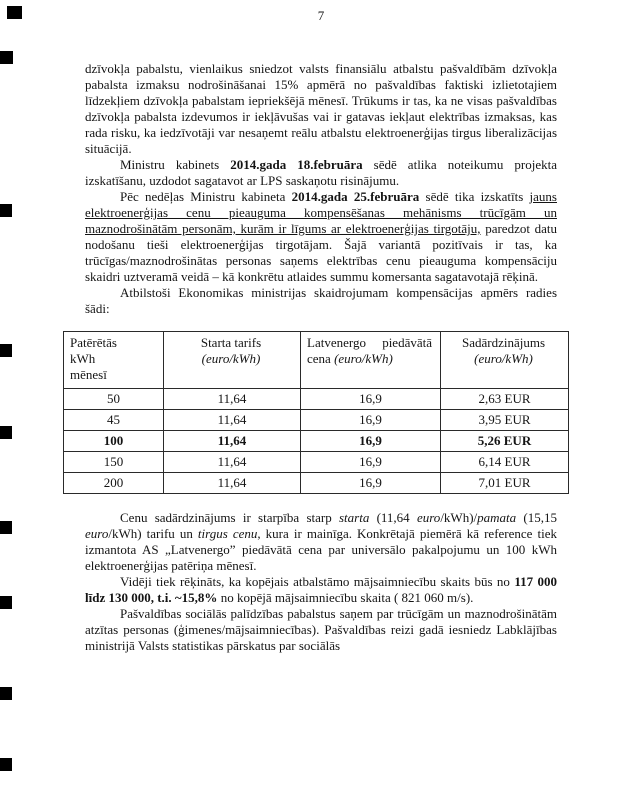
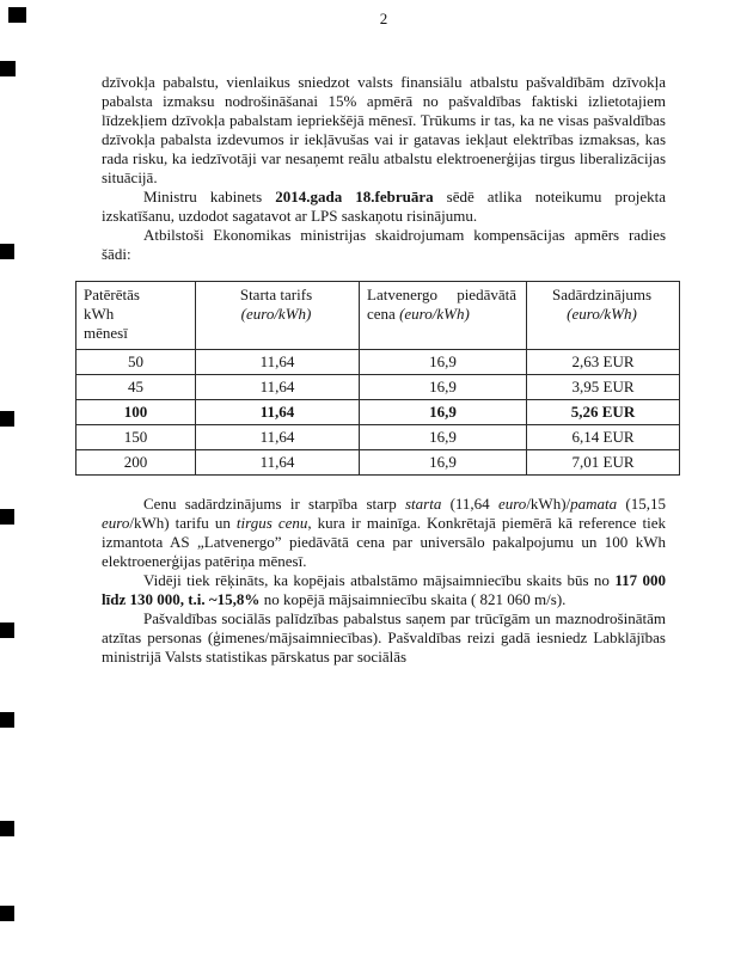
- 7
+ 2
  dzīvokļa pabalstu, vienlaikus sniedzot valsts finansiālu atbalstu pašvaldībām dzīvokļa pabalsta izmaksu nodrošināšanai 15% apmērā no pašvaldības faktiski izlietotajiem līdzekļiem dzīvokļa pabalstam iepriekšējā mēnesī. Trūkums ir tas, ka ne visas pašvaldības dzīvokļa pabalsta izdevumos ir iekļāvušas vai ir gatavas iekļaut elektrības izmaksas, kas rada risku, ka iedzīvotāji var nesaņemt reālu atbalstu elektroenerģijas tirgus liberalizācijas situācijā.
  Ministru kabinets 2014.gada 18.februāra sēdē atlika noteikumu projekta izskatīšanu, uzdodot sagatavot ar LPS saskaņotu risinājumu.
- Pēc nedēļas Ministru kabineta 2014.gada 25.februāra sēdē tika izskatīts jauns elektroenerģijas cenu pieauguma kompensēšanas mehānisms trūcīgām un maznodrošinātām personām, kurām ir līgums ar elektroenerģijas tirgotāju, paredzot datu nodošanu tieši elektroenerģijas tirgotājam. Šajā variantā pozitīvais ir tas, ka trūcīgas/maznodrošinātas personas saņems elektrības cenu pieauguma kompensāciju skaidri uztveramā veidā – kā konkrētu atlaides summu komersanta sagatavotajā rēķinā.
  Atbilstoši Ekonomikas ministrijas skaidrojumam kompensācijas apmērs radies šādi:
  Patērētās kWh mēnesī	Starta tarifs(euro/kWh)	Latvenergo piedāvātā cena (euro/kWh)	Sadārdzinājums(euro/kWh)
  50	11,64	16,9	2,63 EUR
  45	11,64	16,9	3,95 EUR
  100	11,64	16,9	5,26 EUR
  150	11,64	16,9	6,14 EUR
  200	11,64	16,9	7,01 EUR
  Cenu sadārdzinājums ir starpība starp starta (11,64 euro/kWh)/pamata (15,15 euro/kWh) tarifu un tirgus cenu, kura ir mainīga. Konkrētajā piemērā kā reference tiek izmantota AS „Latvenergo” piedāvātā cena par universālo pakalpojumu un 100 kWh elektroenerģijas patēriņa mēnesī.
  Vidēji tiek rēķināts, ka kopējais atbalstāmo mājsaimniecību skaits būs no 117 000 līdz 130 000, t.i. ~15,8% no kopējā mājsaimniecību skaita ( 821 060 m/s).
  Pašvaldības sociālās palīdzības pabalstus saņem par trūcīgām un maznodrošinātām atzītas personas (ģimenes/mājsaimniecības). Pašvaldības reizi gadā iesniedz Labklājības ministrijā Valsts statistikas pārskatus par sociālās
